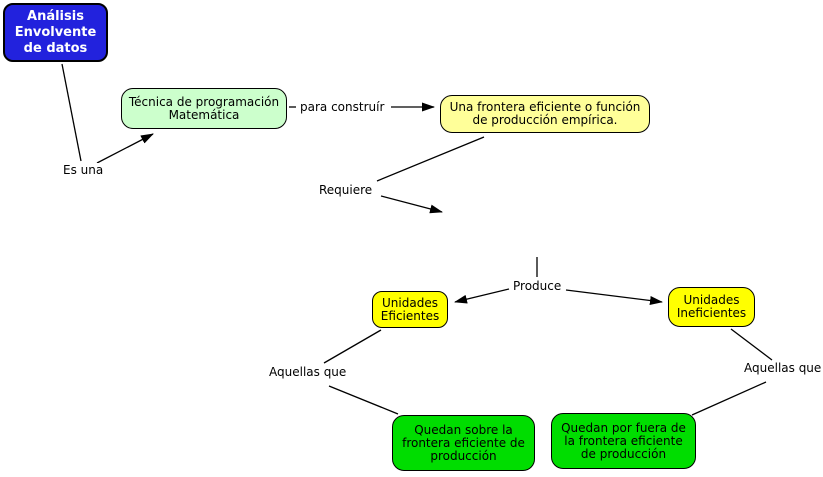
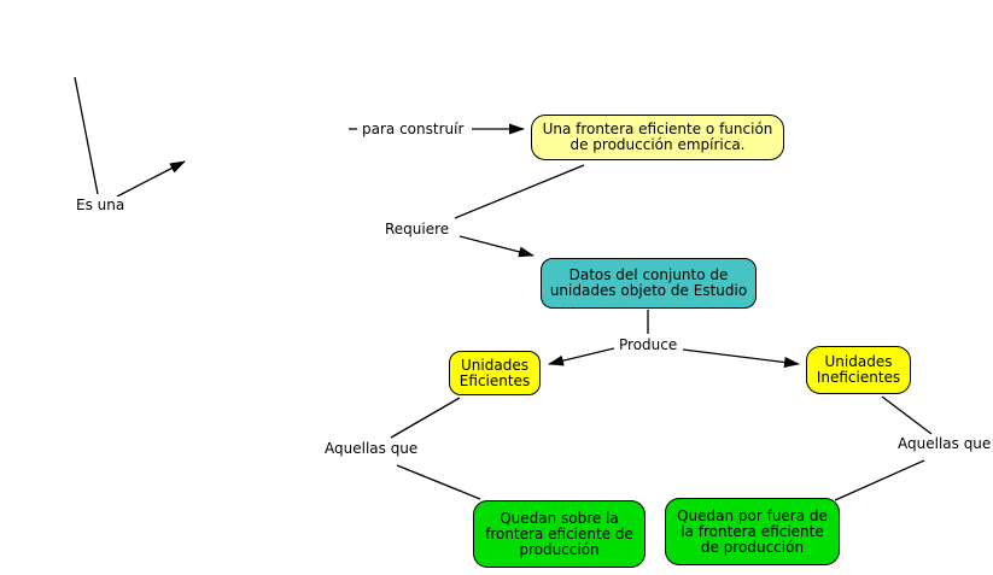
- Análisis
- Envolvente
- de datos
- Técnica de programación
- Matemática
  Una frontera eficiente o función
  de producción empírica.
+ Datos del conjunto de
+ unidades objeto de Estudio
  Unidades
  Eficientes
  Unidades
  Ineficientes
  Quedan sobre la
  frontera eficiente de
  producción
  Quedan por fuera de
  la frontera eficiente
  de producción
  Es una
  para construír
  Requiere
  Produce
  Aquellas que
  Aquellas que
